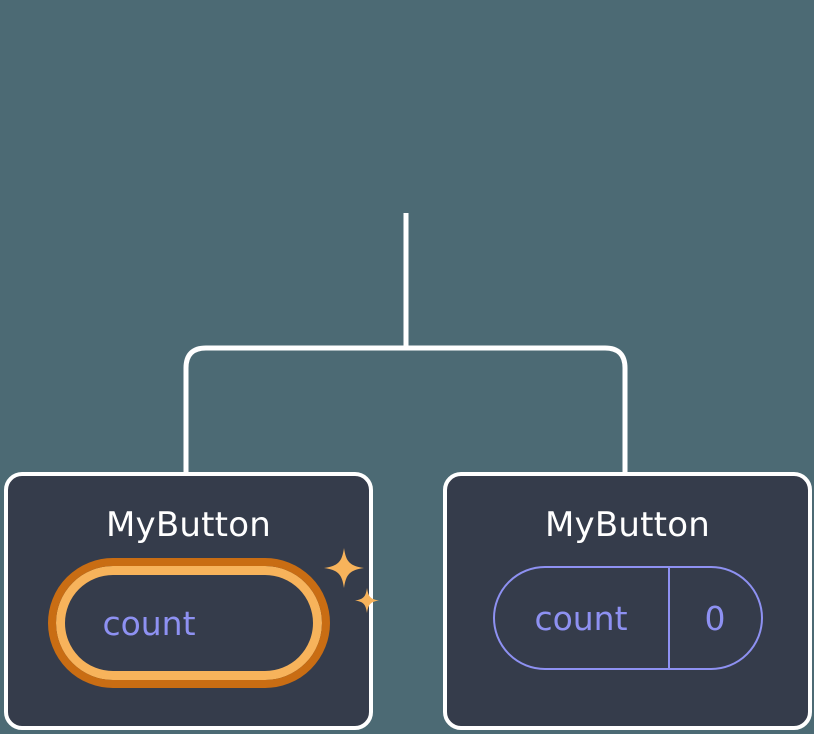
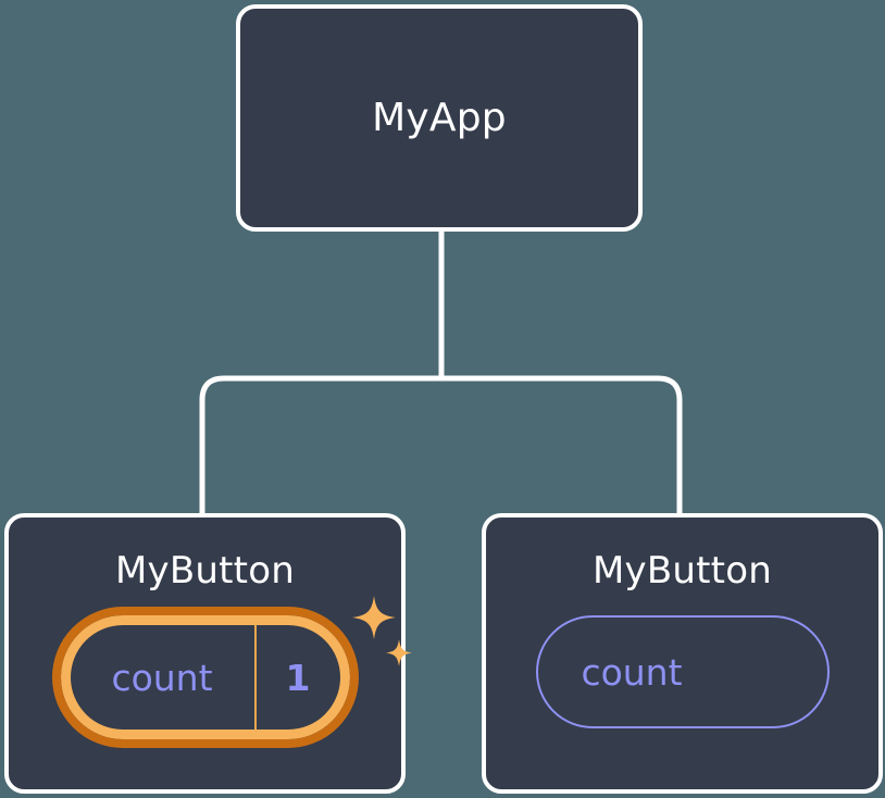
+ MyApp
  MyButton
  count
+ 1
  MyButton
  count
- 0
